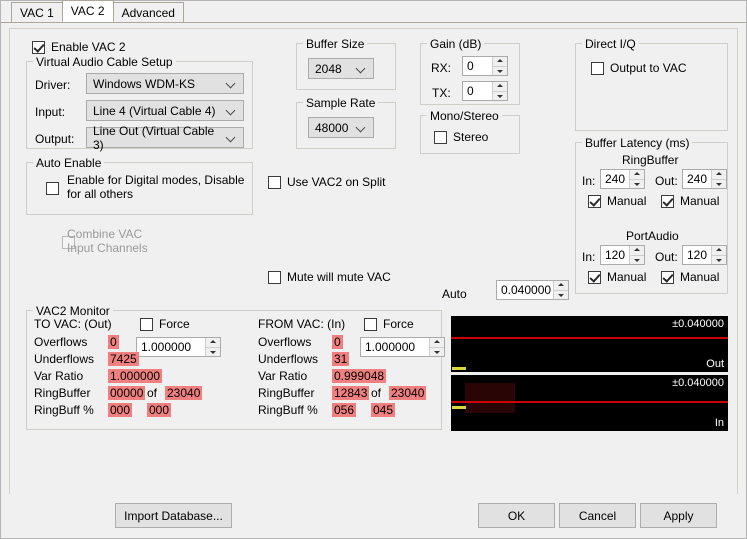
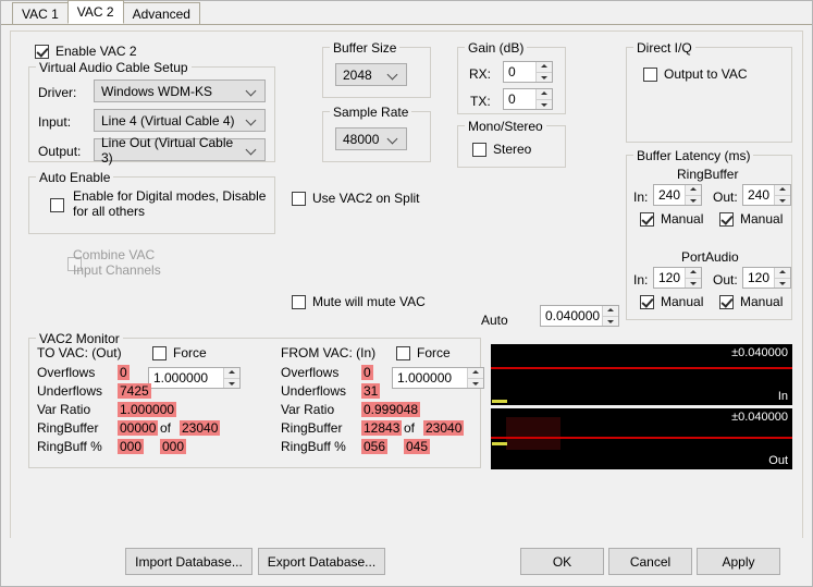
  VAC 1
  VAC 2
  Advanced
  Enable VAC 2
  Virtual Audio Cable Setup
  Driver:
  Windows WDM-KS
  Input:
  Line 4 (Virtual Cable 4)
  Output:
  Line Out (Virtual Cable 3)
  Auto Enable
  Enable for Digital modes, Disable
  for all others
  Combine VAC
  Input Channels
  Buffer Size
  2048
  Sample Rate
  48000
  Gain (dB)
  RX:
  0
  TX:
  0
  Mono/Stereo
  Stereo
  Use VAC2 on Split
  Mute will mute VAC
  Auto
  0.040000
  Direct I/Q
  Output to VAC
  Buffer Latency (ms)
  RingBuffer
  In:
  240
  Out:
  240
  Manual
  Manual
  PortAudio
  In:
  120
  Out:
  120
  Manual
  Manual
  VAC2 Monitor
  TO VAC: (Out)
  Force
  1.000000
  Overflows
  0
  Underflows
  7425
  Var Ratio
  1.000000
  RingBuffer
  00000
  of
  23040
  RingBuff %
  000
  000
  FROM VAC: (In)
  Force
  1.000000
  Overflows
  0
  Underflows
  31
  Var Ratio
  0.999048
  RingBuffer
  12843
  of
  23040
  RingBuff %
  056
  045
  ±0.040000
- Out
+ In
  ±0.040000
- In
+ Out
  Import Database...
+ Export Database...
  OK
  Cancel
  Apply
